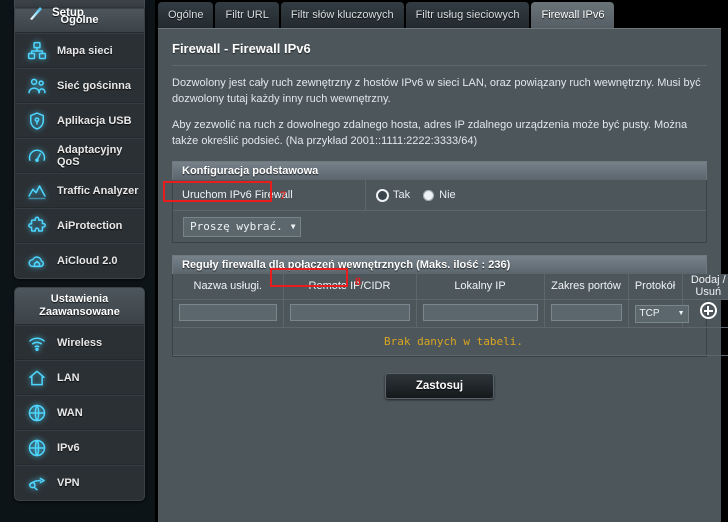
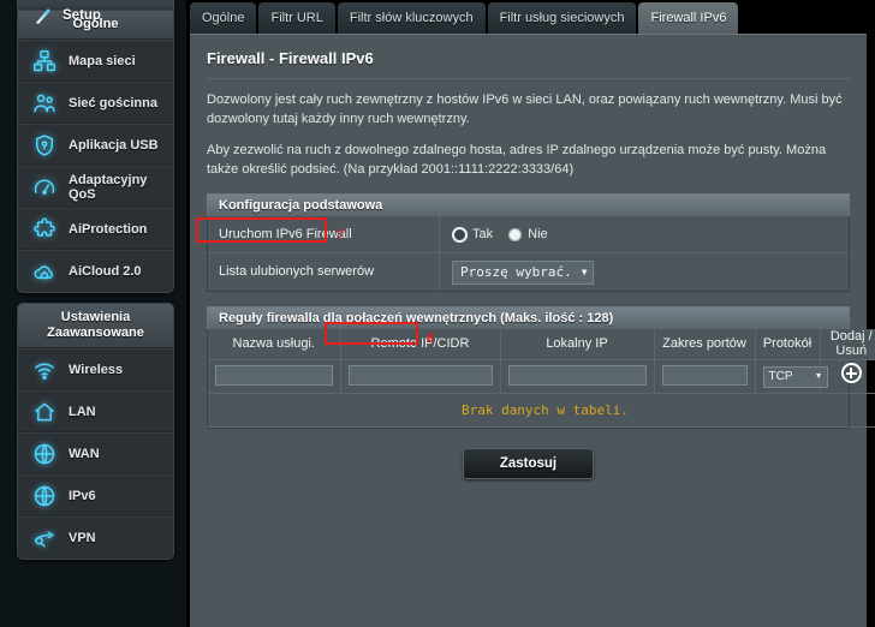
  Setup
  Ogólne
  Mapa sieci
  Sieć gościnna
  Aplikacja USB
  Adaptacyjny QoS
- Traffic Analyzer
  AiProtection
  AiCloud 2.0
  Ustawienia Zaawansowane
  Wireless
  LAN
  WAN
  IPv6
  VPN
  Ogólne
  Filtr URL
  Filtr słów kluczowych
  Filtr usług sieciowych
  Firewall IPv6
  Firewall - Firewall IPv6
  Dozwolony jest cały ruch zewnętrzny z hostów IPv6 w sieci LAN, oraz powiązany ruch wewnętrzny. Musi być dozwolony tutaj każdy inny ruch wewnętrzny.
  Aby zezwolić na ruch z dowolnego zdalnego hosta, adres IP zdalnego urządzenia może być pusty. Można także określić podsieć. (Na przykład 2001::1111:2222:3333/64)
  Konfiguracja podstawowa
  Uruchom IPv6 Firewall
  Tak
  Nie
+ Lista ulubionych serwerów
  Proszę wybrać.
  ▼
- Reguły firewalla dla połączeń wewnętrznych (Maks. ilość : 236)
+ Reguły firewalla dla połączeń wewnętrznych (Maks. ilość : 128)
  Nazwa usługi.	Remote IP/CIDR	Lokalny IP	Zakres portów	Protokół	Dodaj / Usuń
  				TCP
  Brak danych w tabeli.
  Zastosuj
  7
  8
